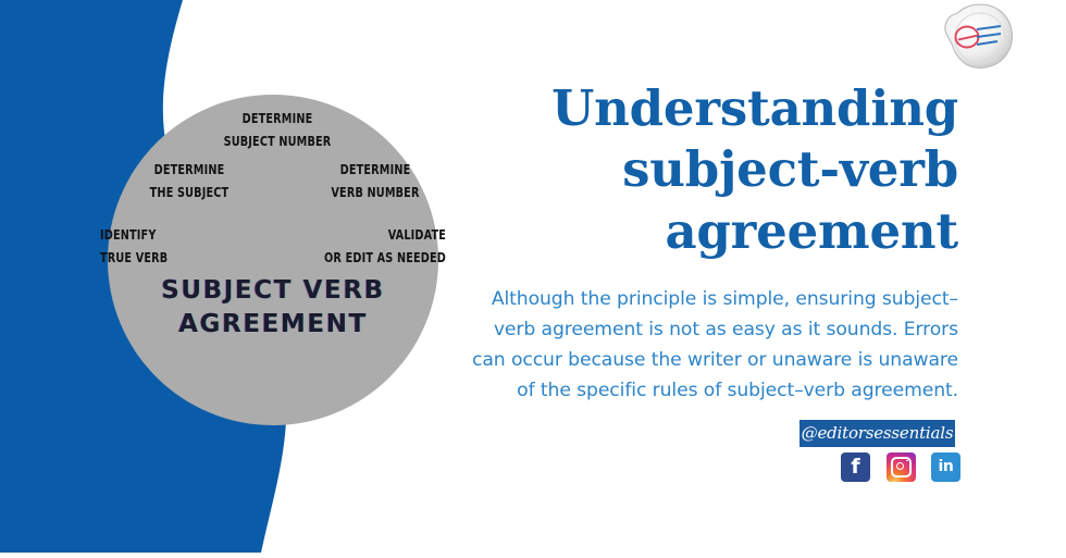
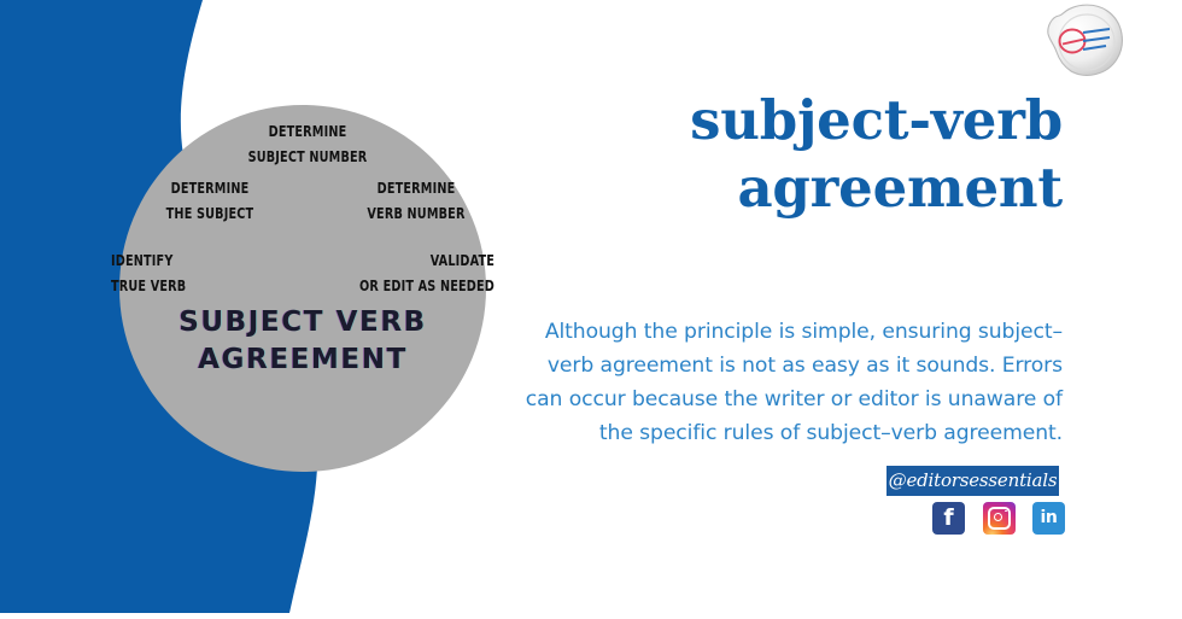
  DETERMINE
  SUBJECT NUMBER
  DETERMINE
  THE SUBJECT
  DETERMINE
  VERB NUMBER
  IDENTIFY
  TRUE VERB
  VALIDATE
  OR EDIT AS NEEDED
  SUBJECT VERB
  AGREEMENT
- Understanding
  subject-verb
  agreement
- Although the principle is simple, ensuring subject–verb agreement is not as easy as it sounds. Errors can occur because the writer or unaware is unaware of the specific rules of subject–verb agreement.
+ Although the principle is simple, ensuring subject–verb agreement is not as easy as it sounds. Errors can occur because the writer or editor is unaware of the specific rules of subject–verb agreement.
  @editorsessentials
  f
  in
